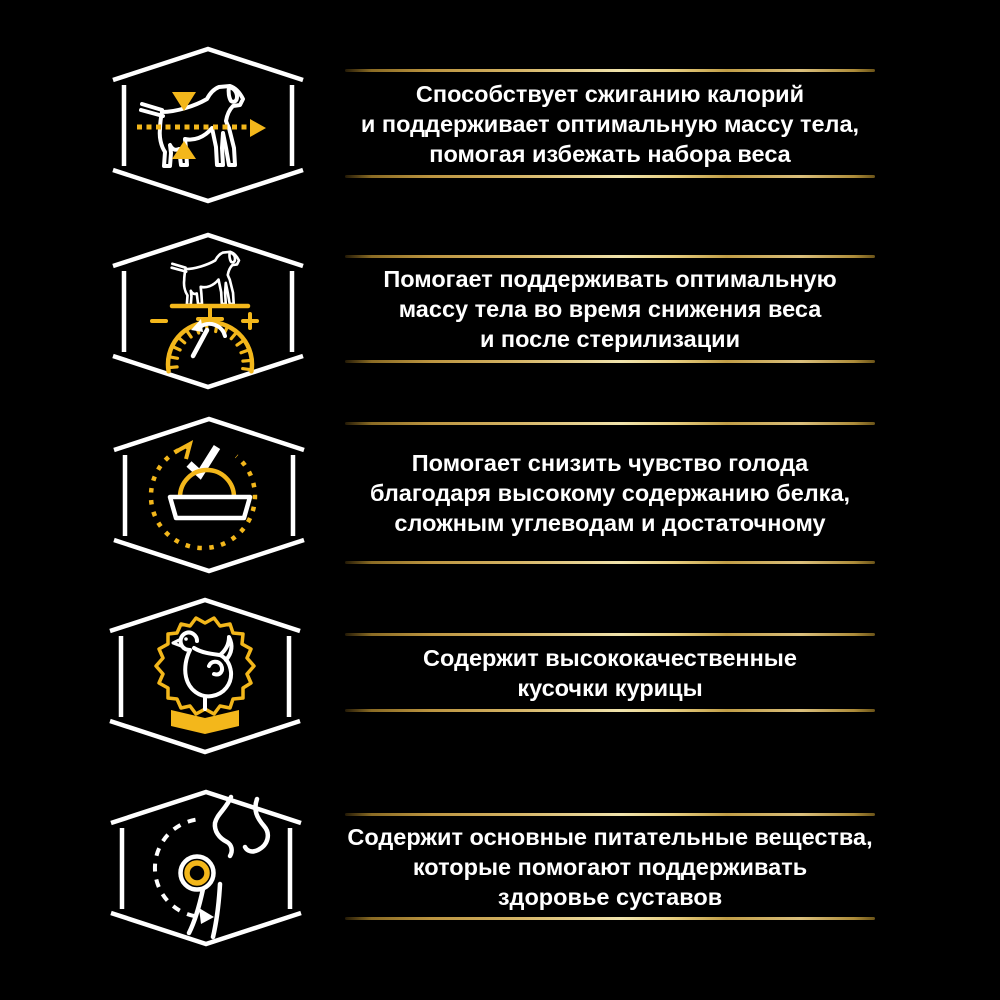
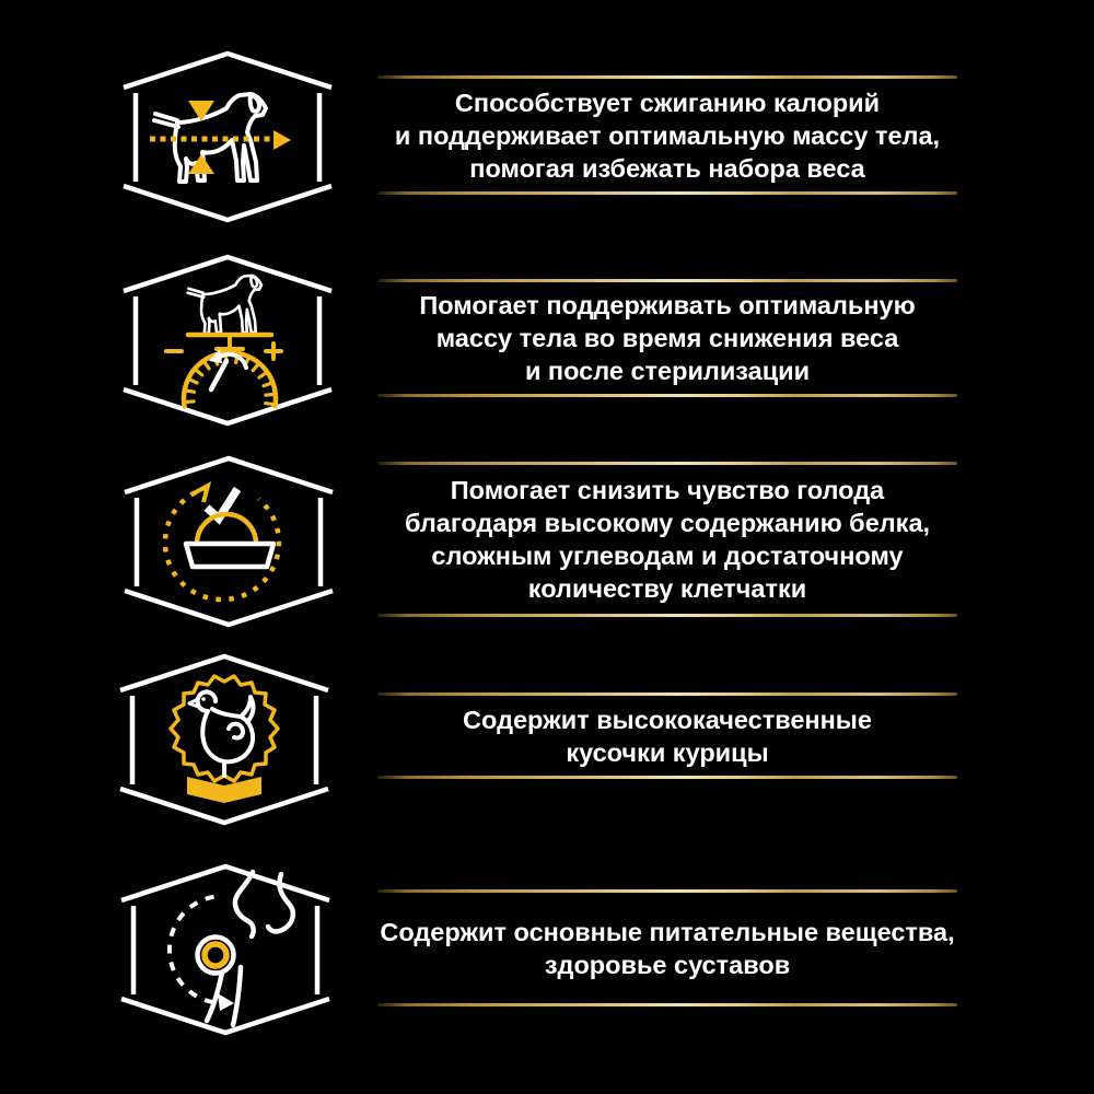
  Способствует сжиганию калорий
  и поддерживает оптимальную массу тела,
  помогая избежать набора веса
  Помогает поддерживать оптимальную
  массу тела во время снижения веса
  и после стерилизации
  Помогает снизить чувство голода
  благодаря высокому содержанию белка,
  сложным углеводам и достаточному
+ количеству клетчатки
  Содержит высококачественные
  кусочки курицы
  Содержит основные питательные вещества,
- которые помогают поддерживать
  здоровье суставов
